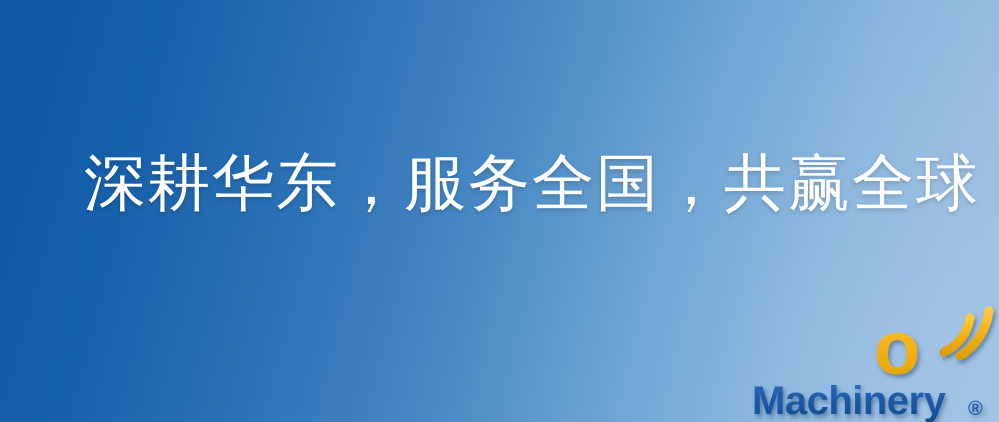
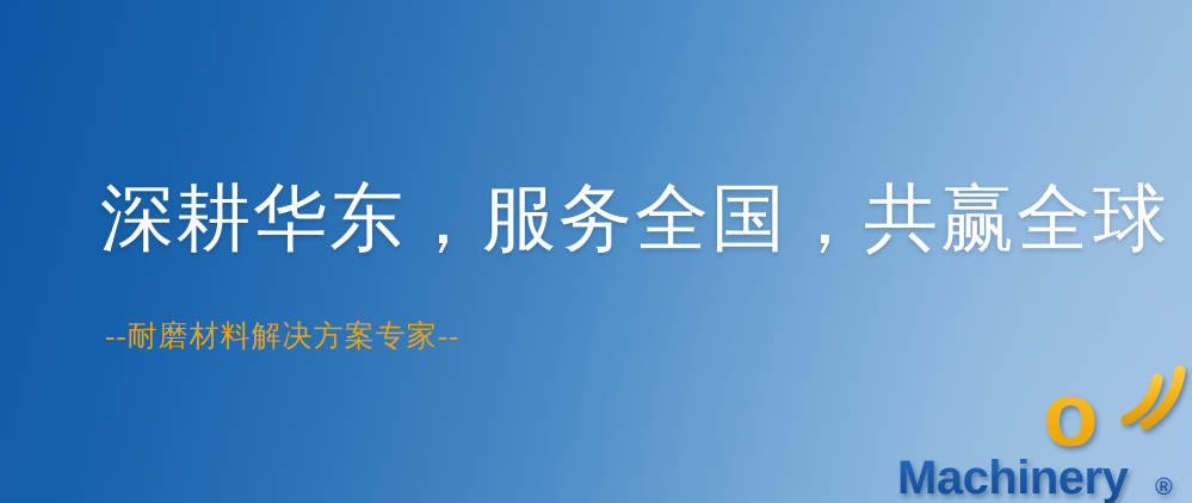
  深耕华东，服务全国，共赢全球
+ --耐磨材料解决方案专家--
  o
  Machinery
  ®
